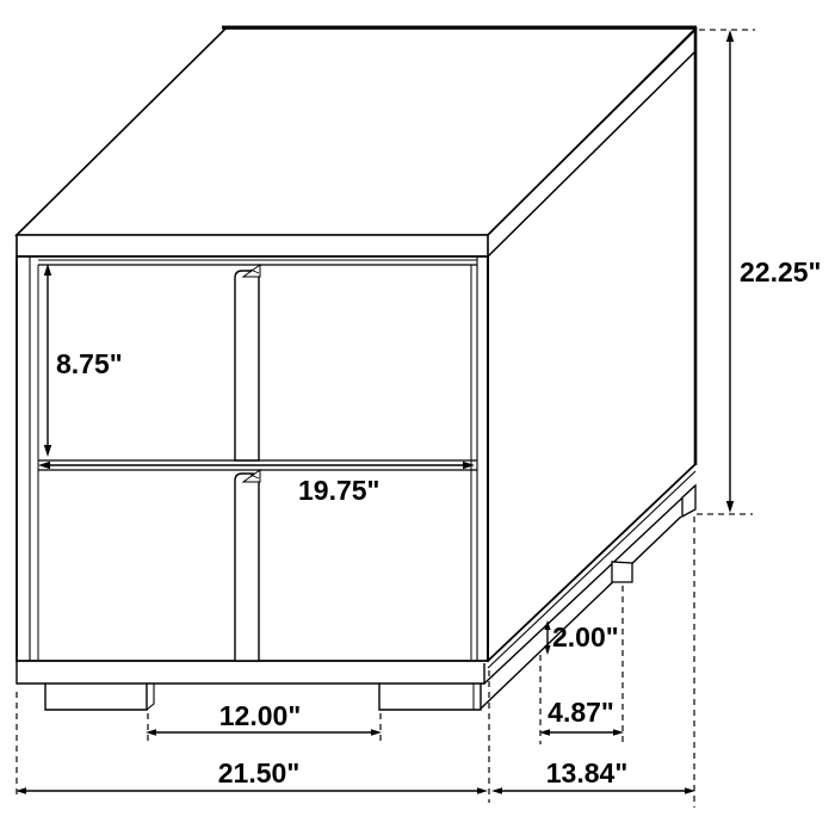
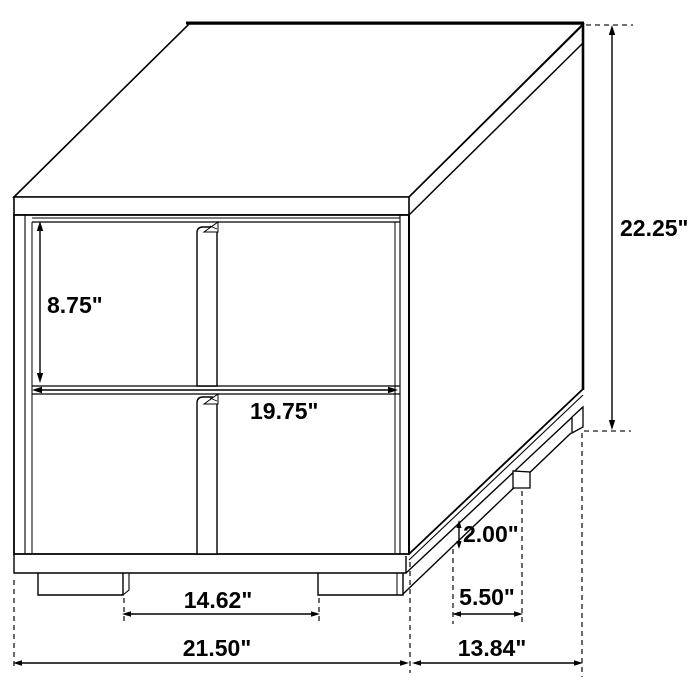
  8.75"
  19.75"
  22.25"
  2.00"
- 4.87"
+ 5.50"
- 12.00"
+ 14.62"
  21.50"
  13.84"
